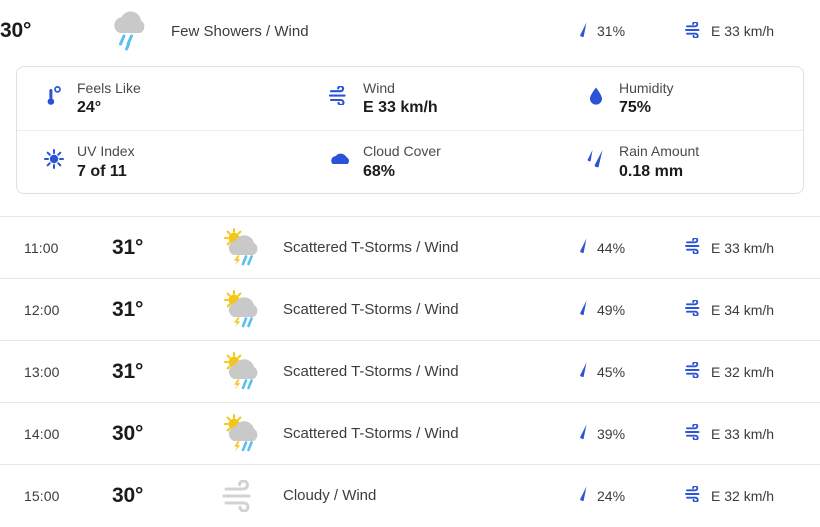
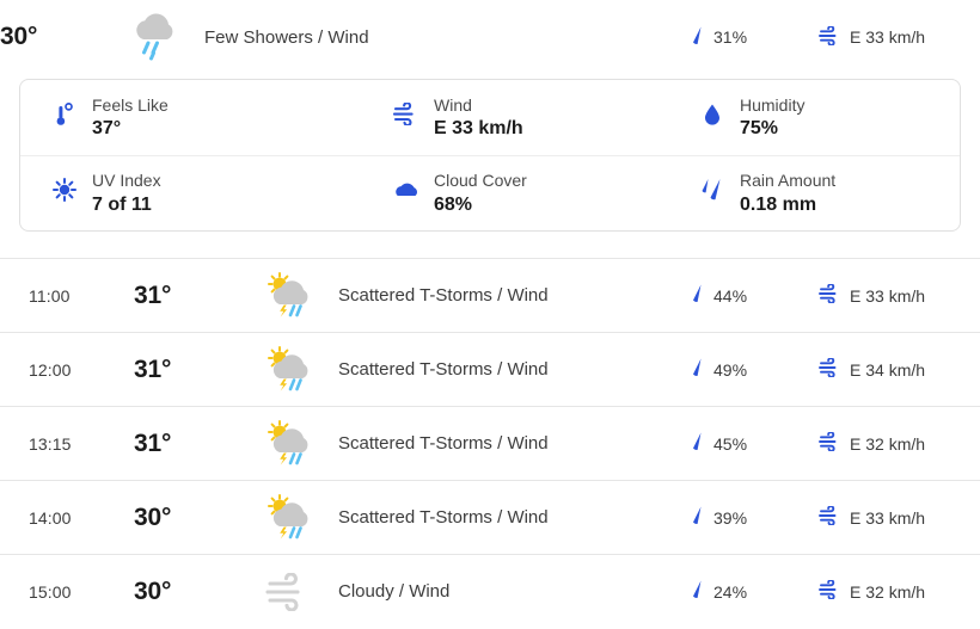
  30°
  Few Showers / Wind
  31%
  E 33 km/h
  Feels Like
- 24°
+ 37°
  Wind
  E 33 km/h
  Humidity
  75%
  UV Index
  7 of 11
  Cloud Cover
  68%
  Rain Amount
  0.18 mm
  11:00
  31°
  Scattered T-Storms / Wind
  44%
  E 33 km/h
  12:00
  31°
  Scattered T-Storms / Wind
  49%
  E 34 km/h
- 13:00
+ 13:15
  31°
  Scattered T-Storms / Wind
  45%
  E 32 km/h
  14:00
  30°
  Scattered T-Storms / Wind
  39%
  E 33 km/h
  15:00
  30°
  Cloudy / Wind
  24%
  E 32 km/h
